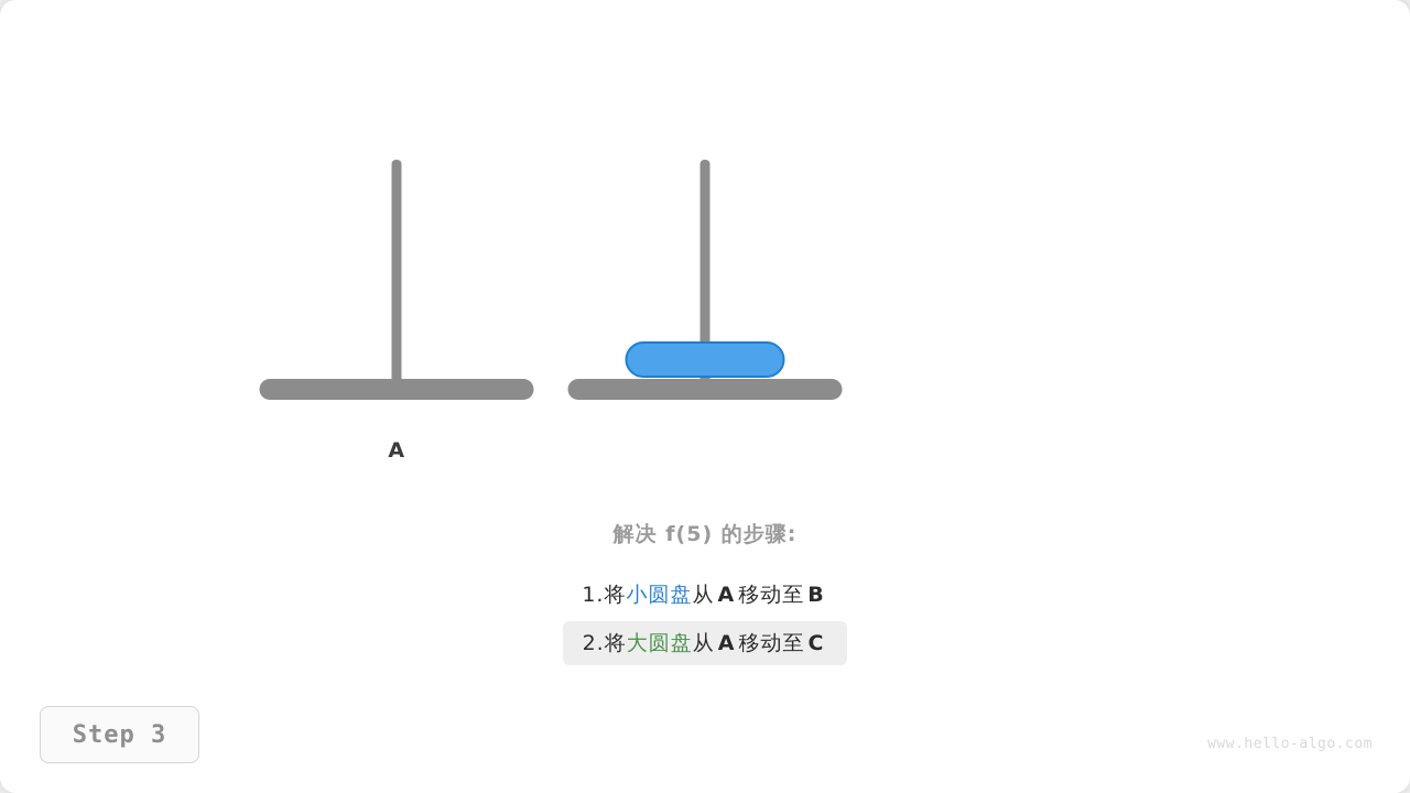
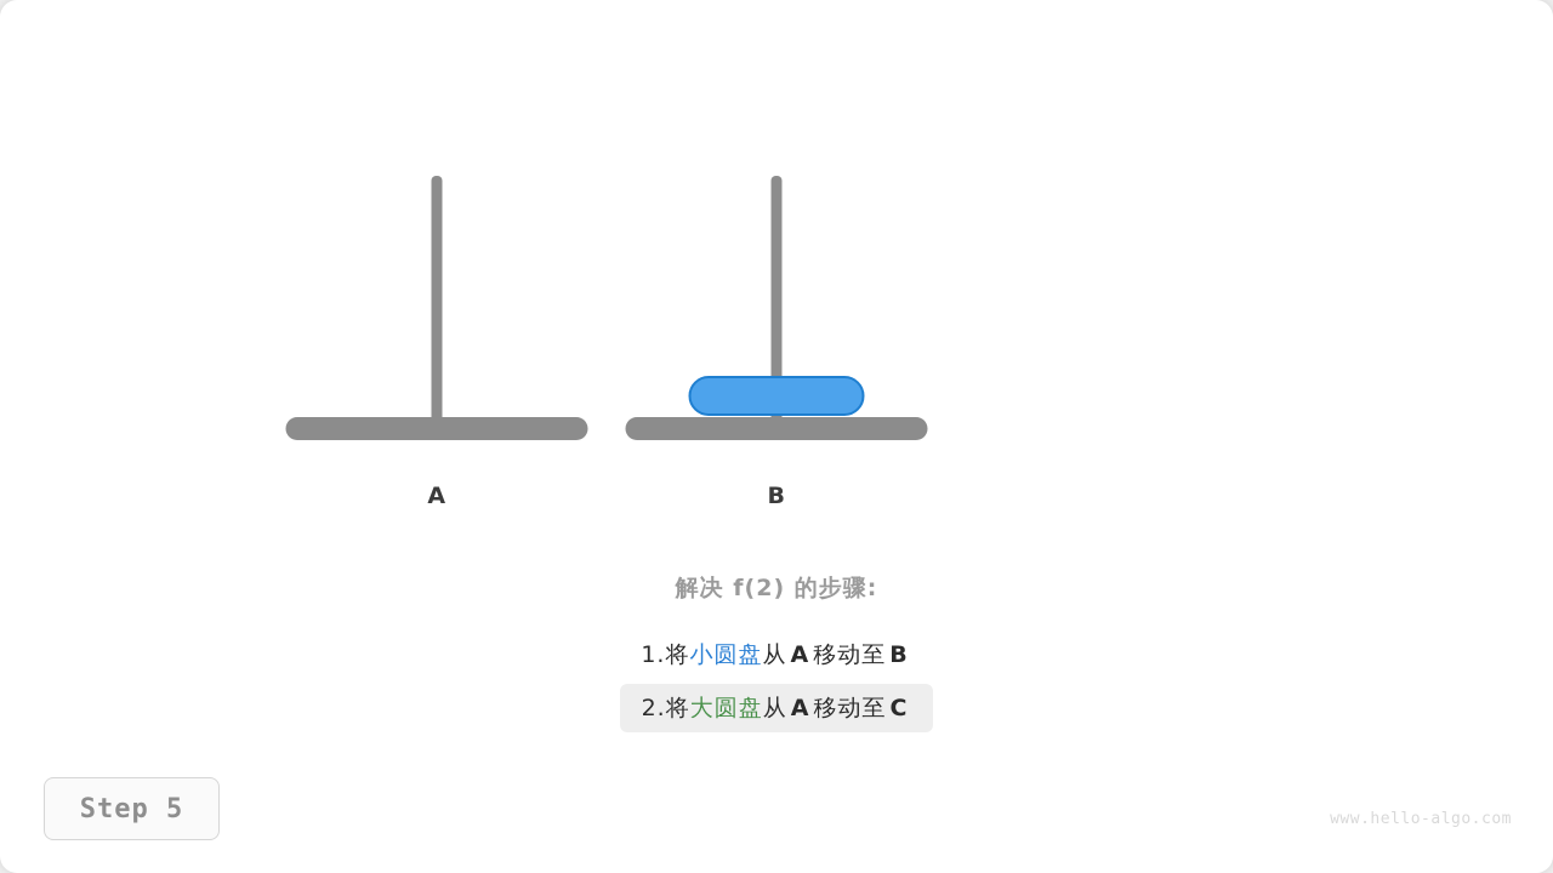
  A
+ B
- 解决 f(5) 的步骤:
+ 解决 f(2) 的步骤:
  1.将小圆盘从 A 移动至 B
  2.将大圆盘从 A 移动至 C
- Step 3
+ Step 5
  www.hello-algo.com
